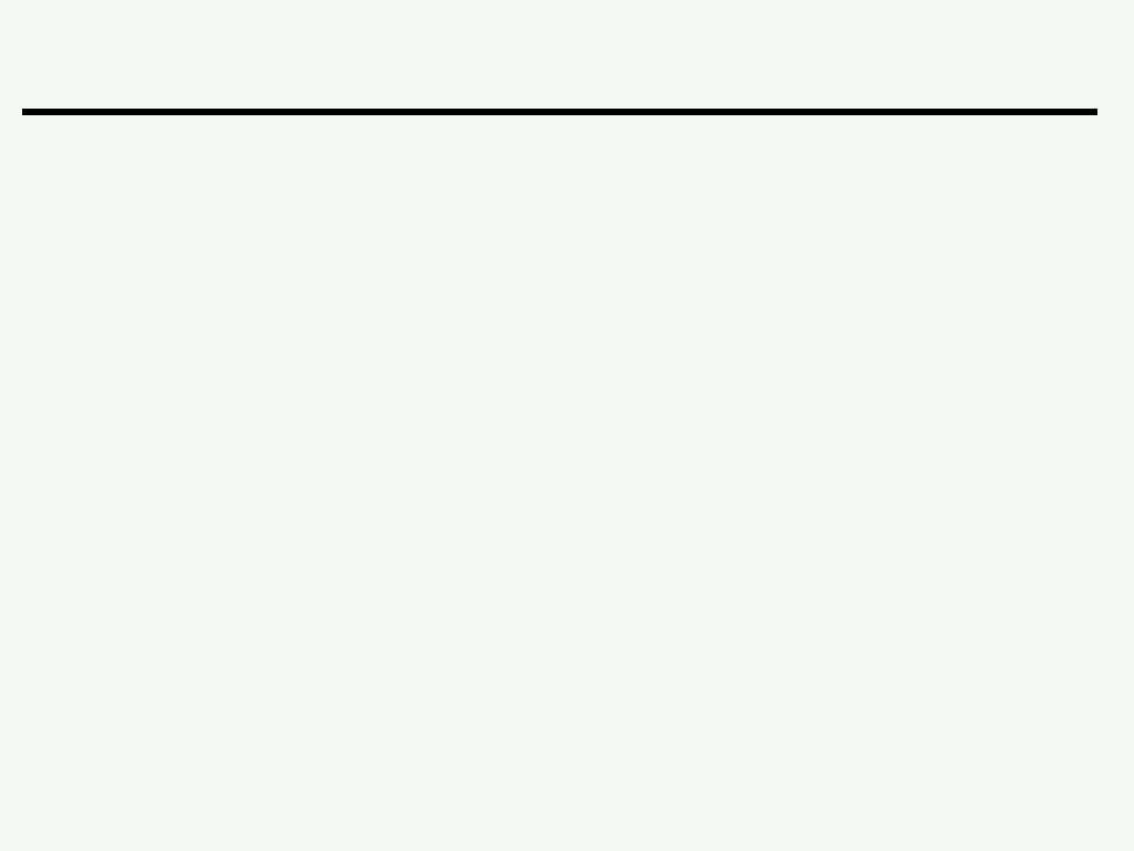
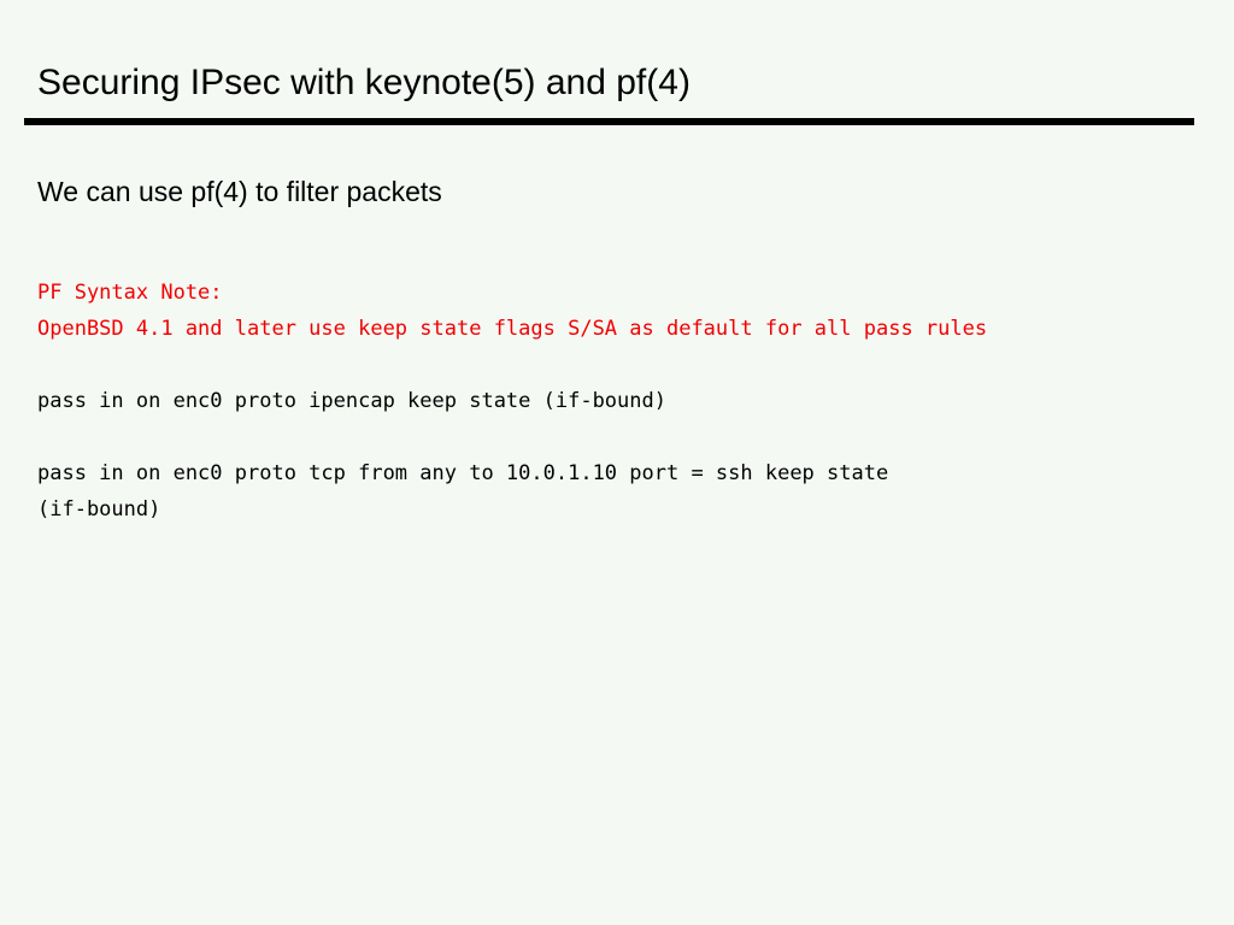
+ Securing IPsec with keynote(5) and pf(4)
+ We can use pf(4) to filter packets
+ PF Syntax Note:
+ OpenBSD 4.1 and later use keep state flags S/SA as default for all pass rules
+ pass in on enc0 proto ipencap keep state (if-bound)
+ pass in on enc0 proto tcp from any to 10.0.1.10 port = ssh keep state
+ (if-bound)
